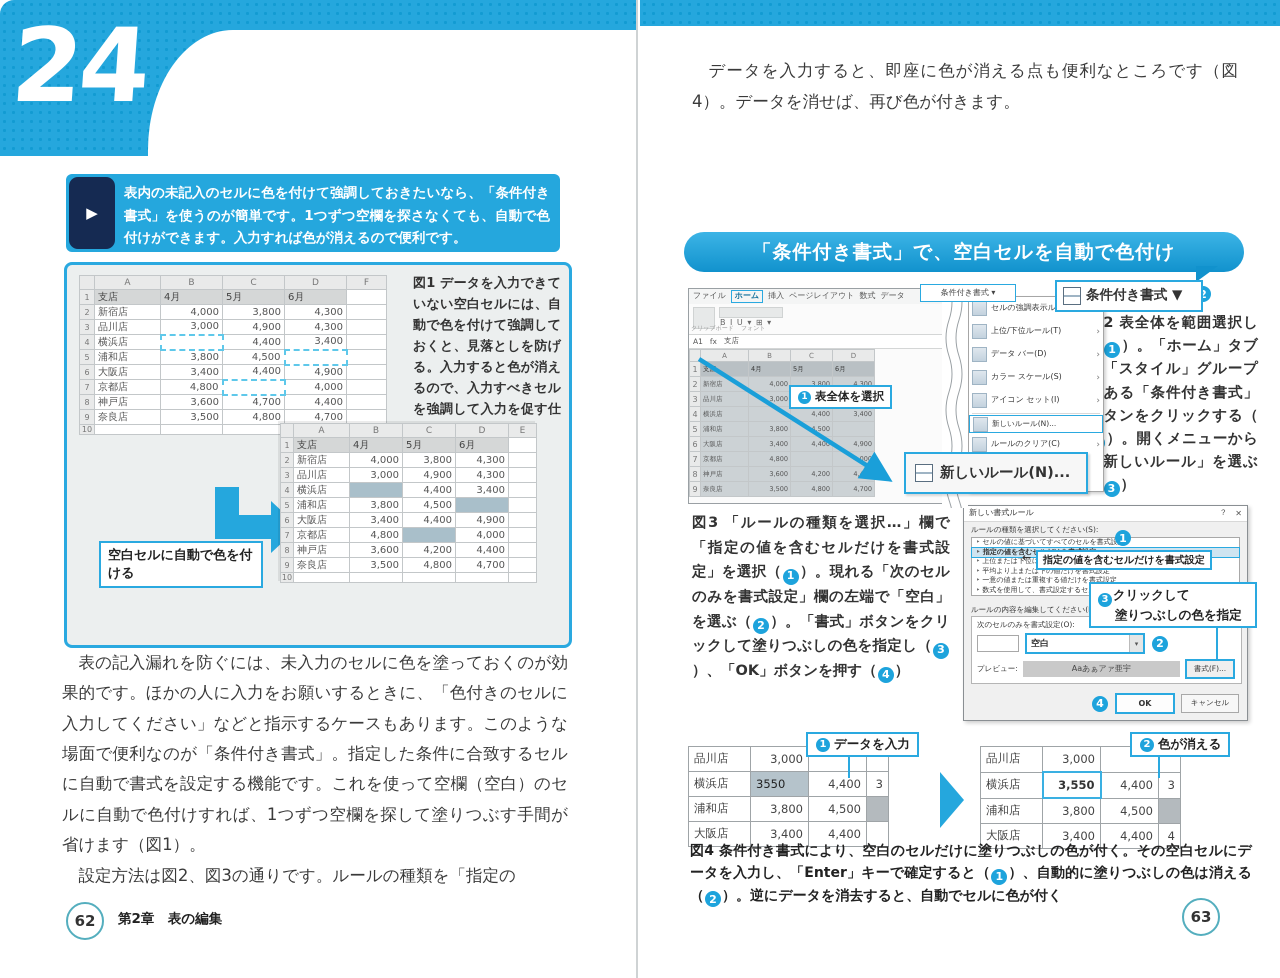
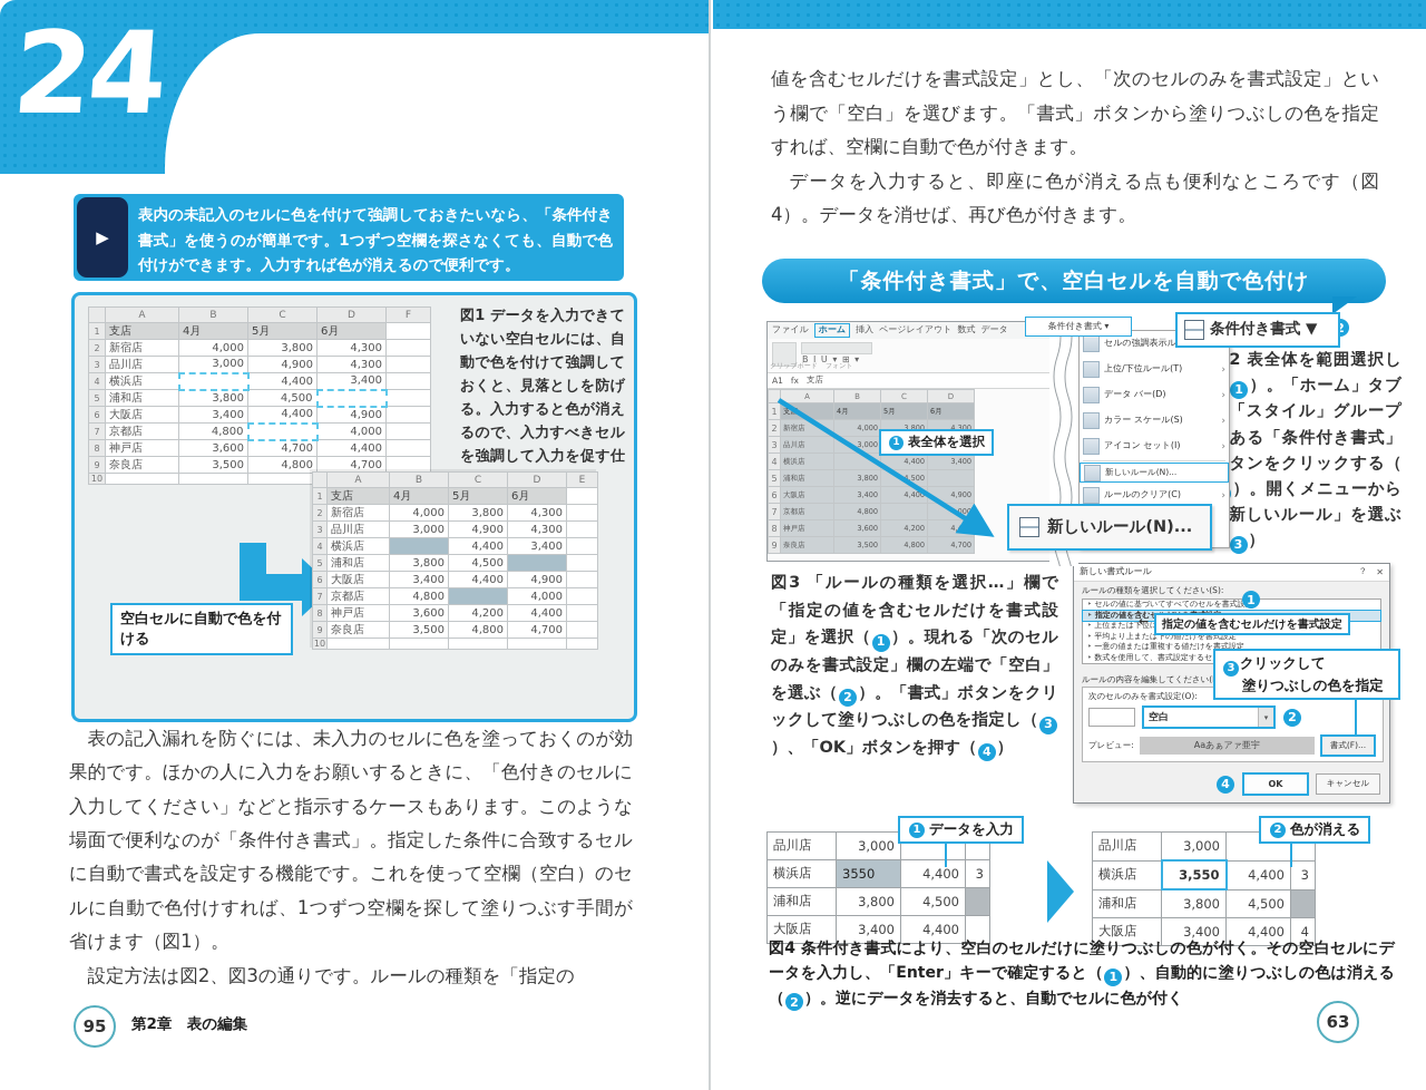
  ▶
  表内の未記入のセルに色を付けて強調しておきたいなら、「条件付き書式」を使うのが簡単です。1つずつ空欄を探さなくても、自動で色付けができます。入力すれば色が消えるので便利です。
  	A	B	C	D	F
  1	支店	4月	5月	6月
  2	新宿店	4,000	3,800	4,300
  3	品川店	3,000	4,900	4,300
  4	横浜店		4,400	3,400
  5	浦和店	3,800	4,500
  6	大阪店	3,400	4,400	4,900
  7	京都店	4,800		4,000
  8	神戸店	3,600	4,700	4,400
  9	奈良店	3,500	4,800	4,700
  10
  図1 データを入力できていない空白セルには、自動で色を付けて強調しておくと、見落としを防げる。入力すると色が消えるので、入力すべきセルを強調して入力を促す仕
  空白セルに自動で色を付ける
  	A	B	C	D	E
  1	支店	4月	5月	6月
  2	新宿店	4,000	3,800	4,300
  3	品川店	3,000	4,900	4,300
  4	横浜店		4,400	3,400
  5	浦和店	3,800	4,500
  6	大阪店	3,400	4,400	4,900
  7	京都店	4,800		4,000
  8	神戸店	3,600	4,200	4,400
  9	奈良店	3,500	4,800	4,700
  10
  表の記入漏れを防ぐには、未入力のセルに色を塗っておくのが効果的です。ほかの人に入力をお願いするときに、「色付きのセルに入力してください」などと指示するケースもあります。このような場面で便利なのが「条件付き書式」。指定した条件に合致するセルに自動で書式を設定する機能です。これを使って空欄（空白）のセルに自動で色付けすれば、1つずつ空欄を探して塗りつぶす手間が省けます（図1）。
  設定方法は図2、図3の通りです。ルールの種類を「指定の
- 62
+ 95
  第2章 表の編集
+ 値を含むセルだけを書式設定」とし、「次のセルのみを書式設定」という欄で「空白」を選びます。「書式」ボタンから塗りつぶしの色を指定すれば、空欄に自動で色が付きます。
  データを入力すると、即座に色が消える点も便利なところです（図4）。データを消せば、再び色が付きます。
  「条件付き書式」で、空白セルを自動で色付け
  ファイル
  ホーム
  挿入
  ページレイアウト
  数式
  データ
  B I U ▾ ⊞ ▾
  A1
  fx
  支店
  	A	B	C	D
  1	支	4月	5月	6月
  2	新宿店	4,000	3,800	4,300
  4	横浜店		4,400	3,400
  5	浦和店	3,800	,500
  6	大阪店	3,400	4,400	4,900
  7	京都店	4,800		000
  8	神戸店	3,600	4,200	4,400
  9	奈良店	3,500	4,800	4,700
  1
  表全体を選択
  条件付き書式 ▾
  上位/下位ルール(T)
  ›
  データ バー(D)
  ›
  カラー スケール(S)
  ›
  アイコン セット(I)
  ›
  新しいルール(N)...
  ルールのクリア(C)
  ›
  新しいルール(N)...
  条件付き書式 ▼
  2
  2 表全体を範囲選択し1 ）。「ホーム」タブ「スタイル」グループある「条件付き書式」タンをクリックする（）。開くメニューから新しいルール」を選ぶ3 ）
  図3 「ルールの種類を選択…」欄で「指定の値を含むセルだけを書式設定」を選択（ 1 ）。現れる「次のセルのみを書式設定」欄の左端で「空白」を選ぶ（ 2 ）。「書式」ボタンをクリックして塗りつぶしの色を指定し（ 3）、「OK」ボタンを押す（ 4 ）
  新しい書式ルール
  ？
  ✕
  ルールの種類を選択してください(S):
  セルの値に基づいてすべてのセルを書式設
  平均より上または下の値だけを書式設定
  一意の値または重複する値だけを書式設定
  数式を使用して、書式設定するセ
  1
  ←
  指定の値を含むセルだけを書式設定
  ルールの内容を編集してください(
  次のセルのみを書式設定(O):
  空白
  ▾
  2
  プレビュー:
  Aaあぁアァ亜宇
  書式(F)...
  3 クリックして
  塗りつぶしの色を指定
  4
  OK
  キャンセル
  品川店	3,000
  横浜店	3550	4,400	3
  浦和店	3,800	4,500
  大阪店	3,400	4,400
  1
  データを入力
  品川店	3,000
  横浜店	3,550	4,400	3
  浦和店	3,800	4,500
  大阪店	3,400	4,400	4
  2
  色が消える
  図4 条件付き書式により、空白のセルだけに塗りつぶしの色が付く。その空白セルにデータを入力し、「Enter」キーで確定すると（ 1 ）、自動的に塗りつぶしの色は消える（ 2 ）。逆にデータを消去すると、自動でセルに色が付く
  63
